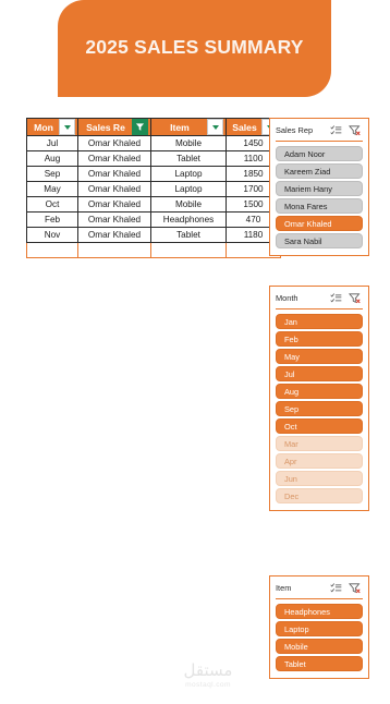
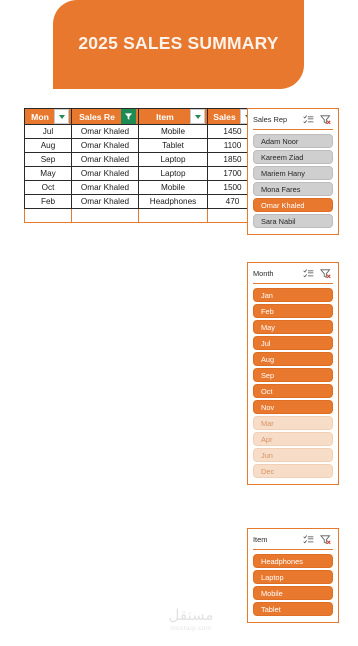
  2025 SALES SUMMARY
  Mon	Sales Re	Item	Sales
  Jul	Omar Khaled	Mobile	1450
  Aug	Omar Khaled	Tablet	1100
  Sep	Omar Khaled	Laptop	1850
  May	Omar Khaled	Laptop	1700
  Oct	Omar Khaled	Mobile	1500
  Feb	Omar Khaled	Headphones	470
- Nov	Omar Khaled	Tablet	1180
  Sales Rep
  Adam Noor
  Kareem Ziad
  Mariem Hany
  Mona Fares
  Omar Khaled
  Sara Nabil
  Month
  Jan
  Feb
  May
  Jul
  Aug
  Sep
  Oct
+ Nov
  Mar
  Apr
  Jun
  Dec
  Item
  Headphones
  Laptop
  Mobile
  Tablet
  مستقل
